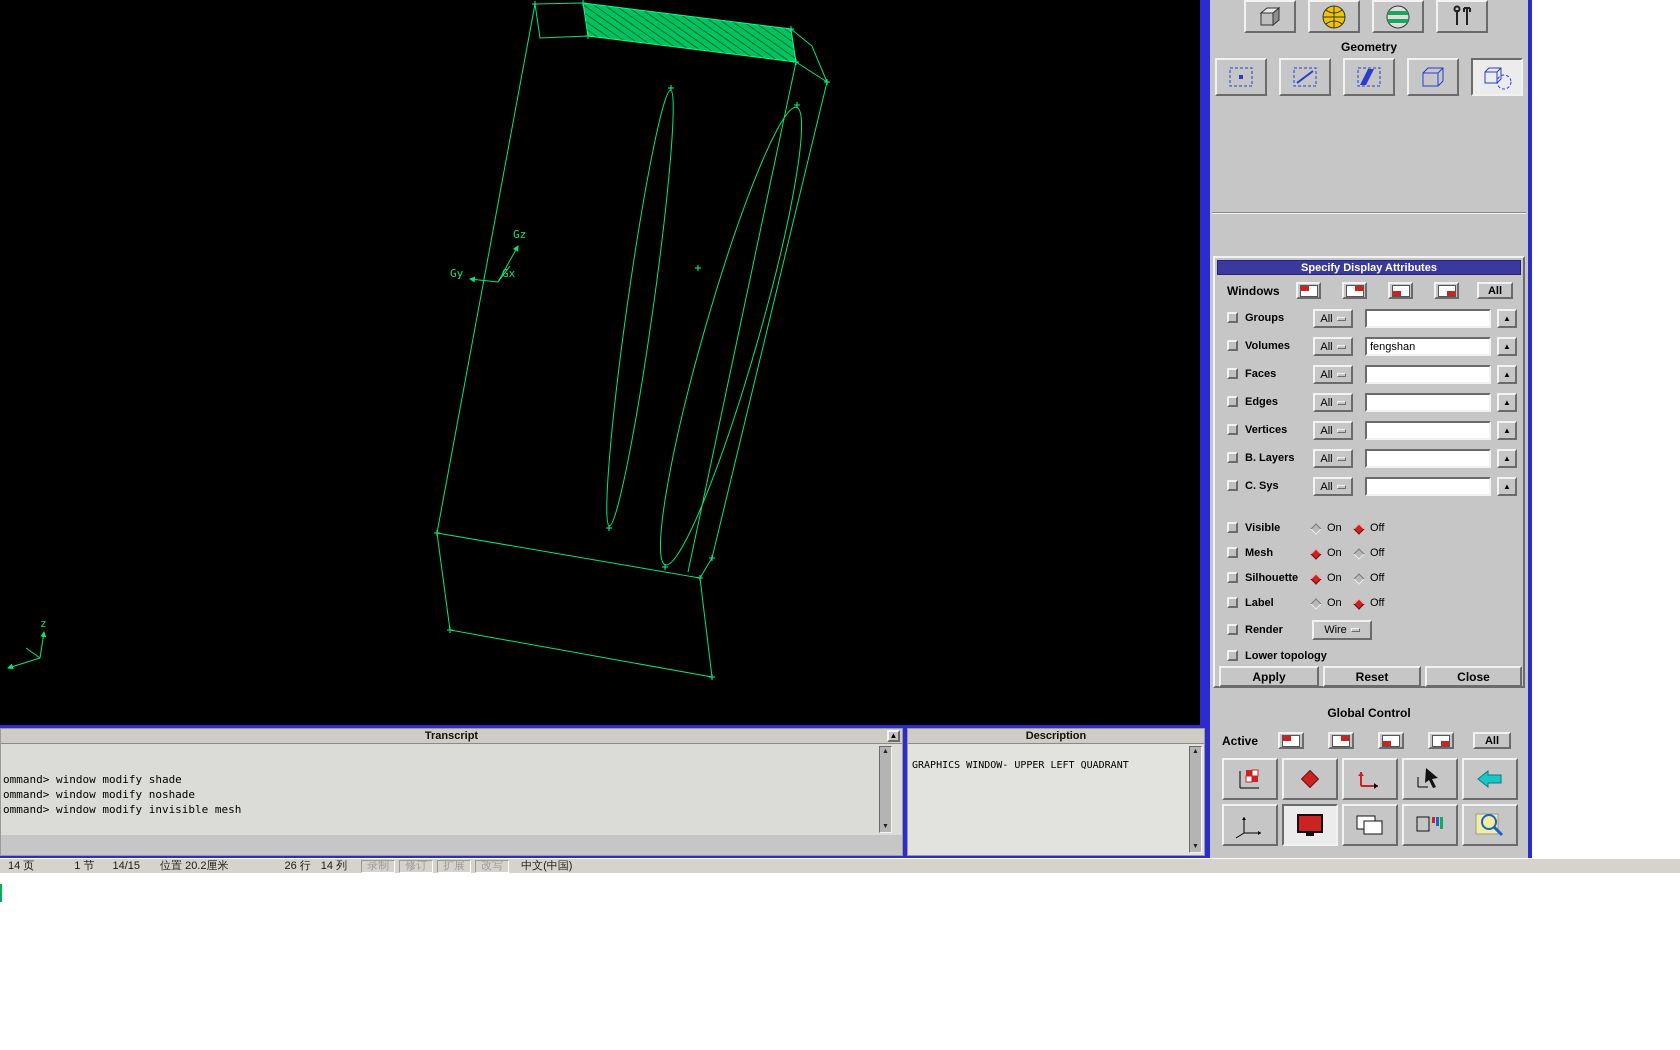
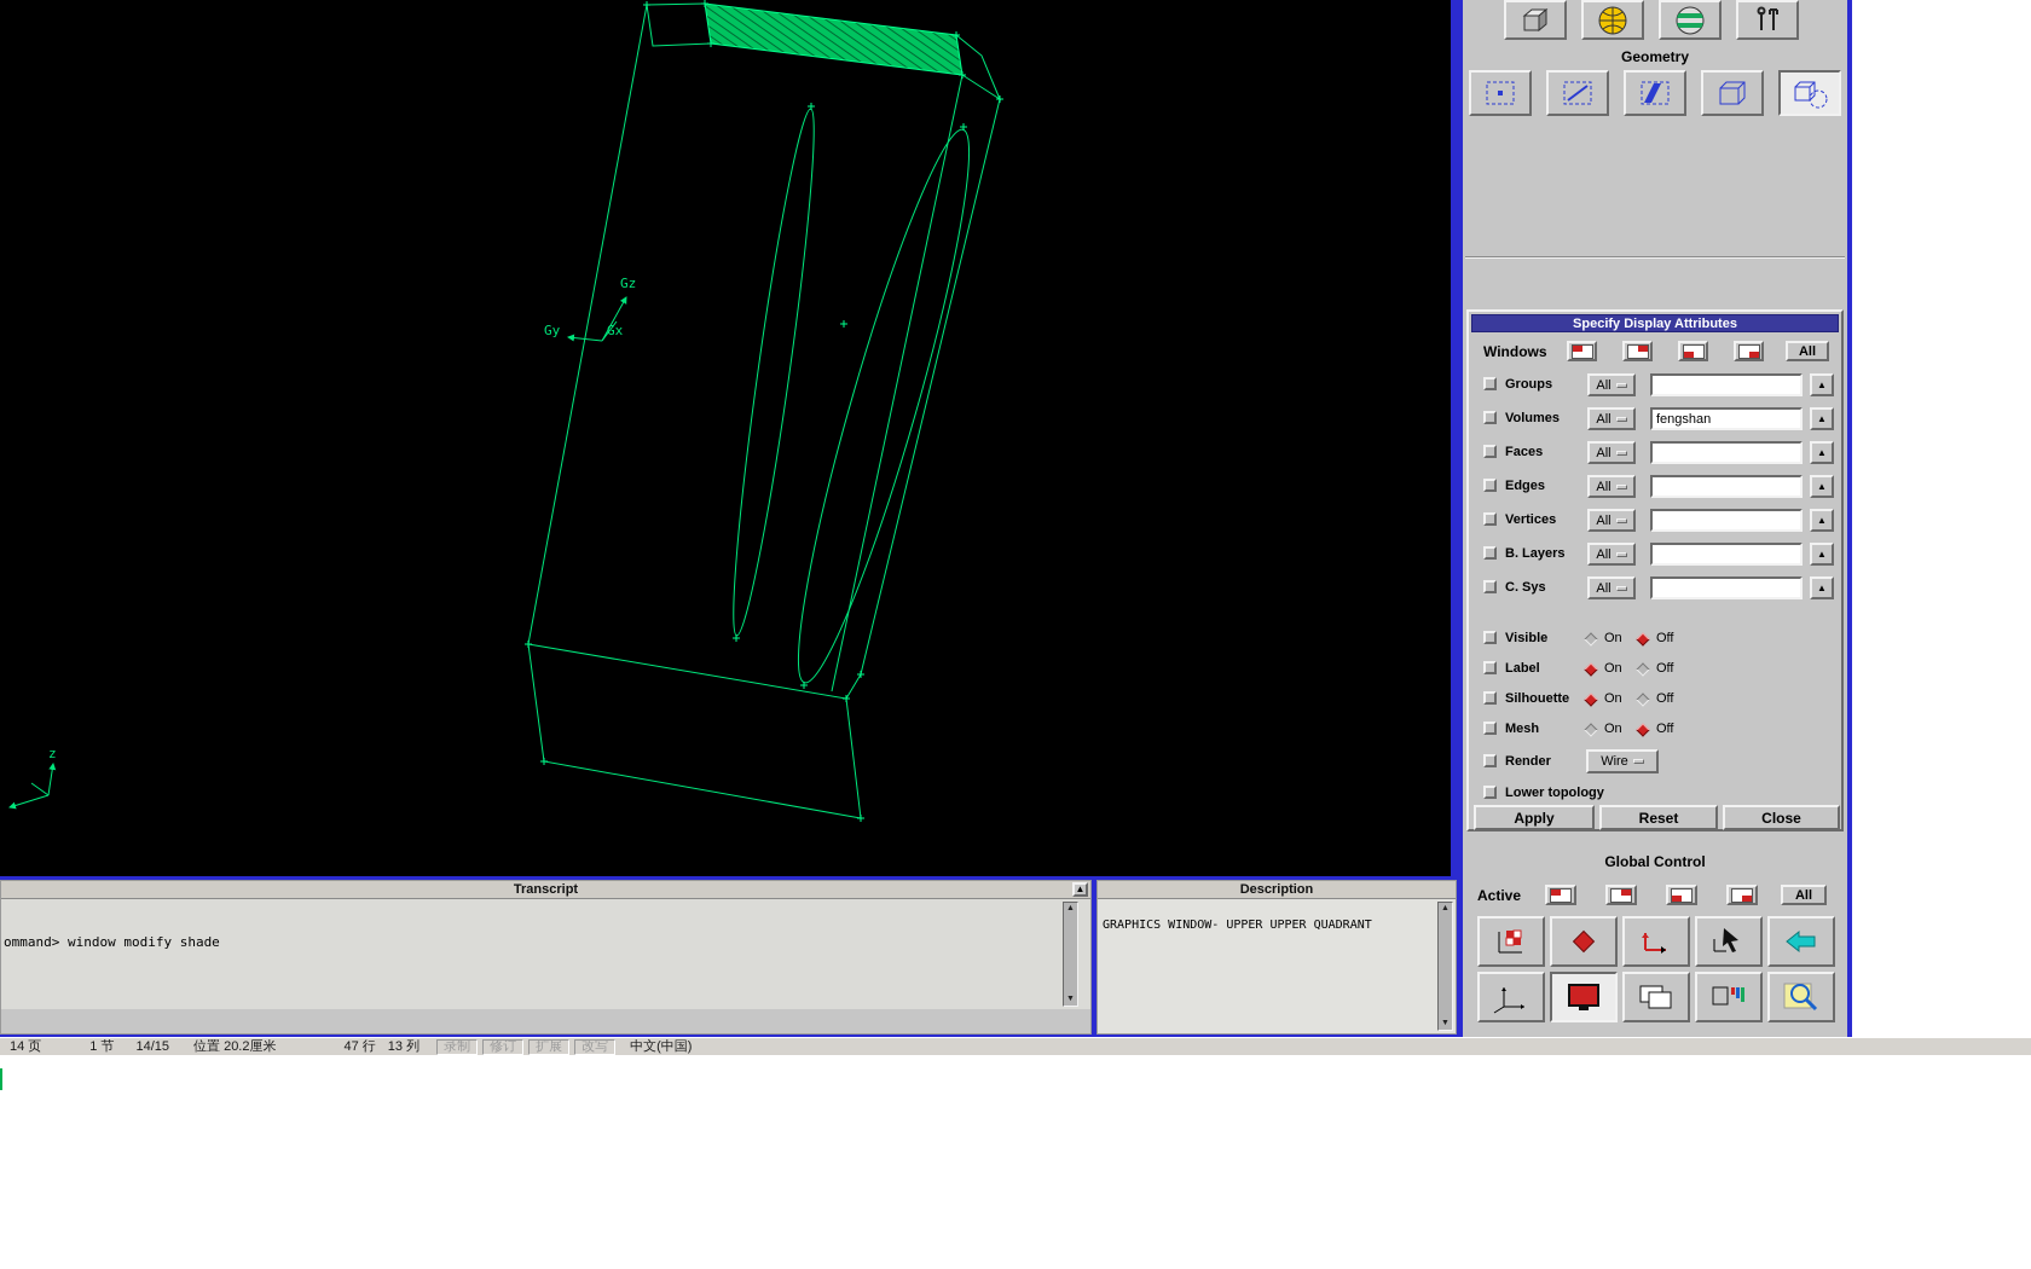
  Gz
  Gy
  Gx
  z
  Transcript
  ▲
  ommand> window modify shade
- ommand> window modify noshade
- ommand> window modify invisible mesh
  Description
- GRAPHICS WINDOW- UPPER LEFT QUADRANT
+ GRAPHICS WINDOW- UPPER UPPER QUADRANT
  Geometry
  Specify Display Attributes
  Windows
  All
  Groups
  All
  ▲
  Volumes
  All
  fengshan
  ▲
  Faces
  All
  ▲
  Edges
  All
  ▲
  Vertices
  All
  ▲
  B. Layers
  All
  ▲
  C. Sys
  All
  ▲
  Visible
  On
  Off
- Mesh
+ Label
  On
  Off
  Silhouette
  On
  Off
- Label
+ Mesh
  On
  Off
  Render
  Wire
  Lower topology
  Apply
  Reset
  Close
  Global Control
  Active
  All
  14 页
  1 节
  14/15
  位置 20.2厘米
- 26 行
+ 47 行
- 14 列
+ 13 列
  录制
  修订
  扩展
  改写
  中文(中国)
